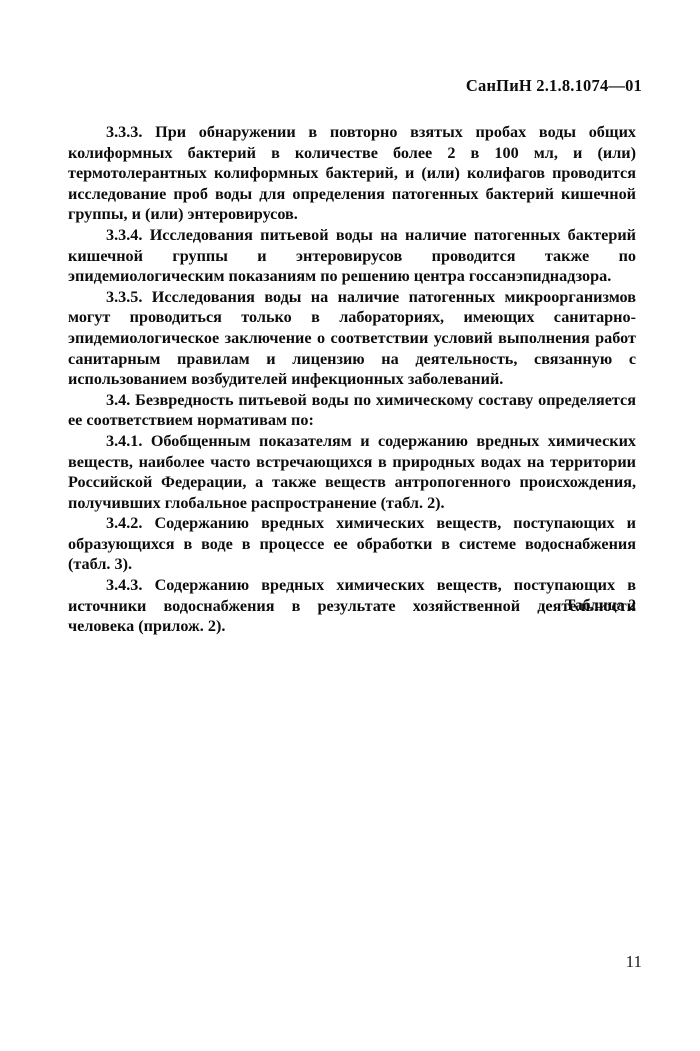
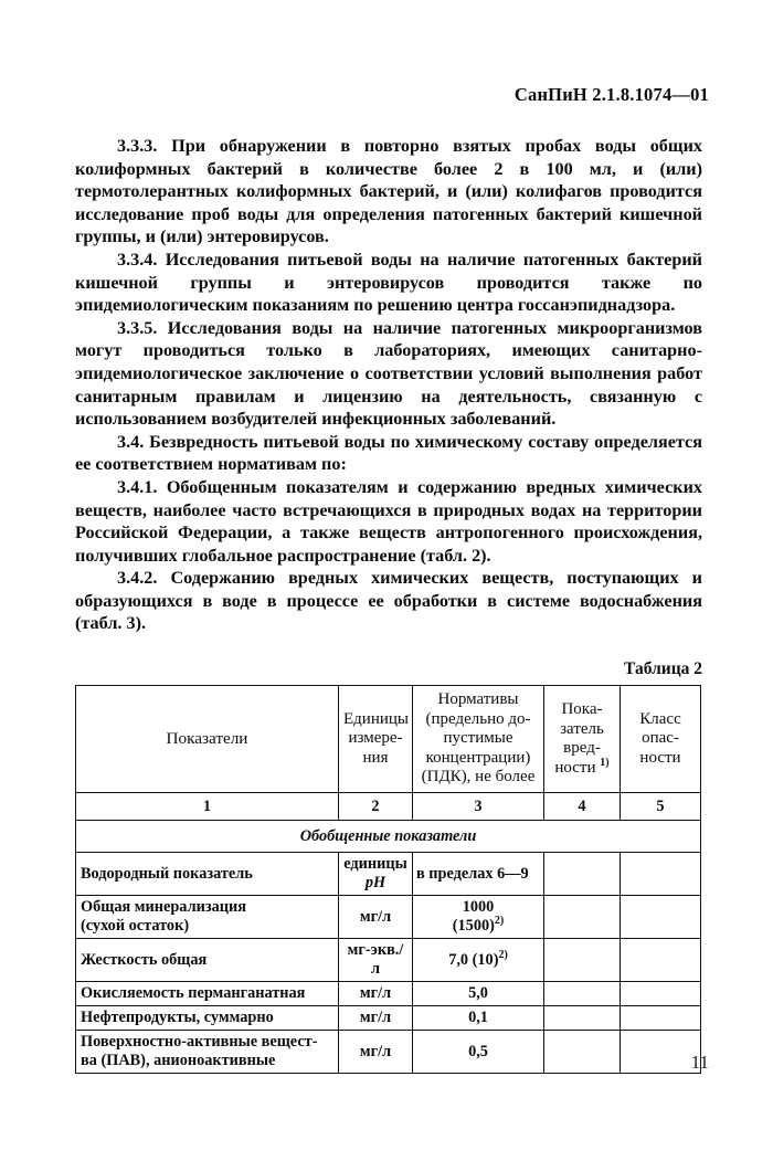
  СанПиН 2.1.8.1074—01
  3.3.3. При обнаружении в повторно взятых пробах воды общих колиформных бактерий в количестве более 2 в 100 мл, и (или) термотолерантных колиформных бактерий, и (или) колифагов проводится исследование проб воды для определения патогенных бактерий кишечной группы, и (или) энтеровирусов.
  3.3.4. Исследования питьевой воды на наличие патогенных бактерий кишечной группы и энтеровирусов проводится также по эпидемиологическим показаниям по решению центра госсанэпиднадзора.
  3.3.5. Исследования воды на наличие патогенных микроорганизмов могут проводиться только в лабораториях, имеющих санитарно-эпидемиологическое заключение о соответствии условий выполнения работ санитарным правилам и лицензию на деятельность, связанную с использованием возбудителей инфекционных заболеваний.
  3.4. Безвредность питьевой воды по химическому составу определяется ее соответствием нормативам по:
  3.4.1. Обобщенным показателям и содержанию вредных химических веществ, наиболее часто встречающихся в природных водах на территории Российской Федерации, а также веществ антропогенного происхождения, получивших глобальное распространение (табл. 2).
  3.4.2. Содержанию вредных химических веществ, поступающих и образующихся в воде в процессе ее обработки в системе водоснабжения (табл. 3).
- 3.4.3. Содержанию вредных химических веществ, поступающих в источники водоснабжения в результате хозяйственной деятельности человека (прилож. 2).
  Таблица 2
+ Показатели	Единицыизмере-ния	Нормативы(предельно до-пустимыеконцентрации)(ПДК), не более	Пока-зательвред-ности 1)	Классопас-ности
+ 1	2	3	4	5
+ Обобщенные показатели
+ Водородный показатель	единицы рН	в пределах 6—9
+ Общая минерализация (сухой остаток)	мг/л	1000 (1500)2)
+ Жесткость общая	мг-экв./л	7,0 (10)2)
+ Окисляемость перманганатная	мг/л	5,0
+ Нефтепродукты, суммарно	мг/л	0,1
+ Поверхностно-активные вещест- ва (ПАВ), анионоактивные	мг/л	0,5
  11
